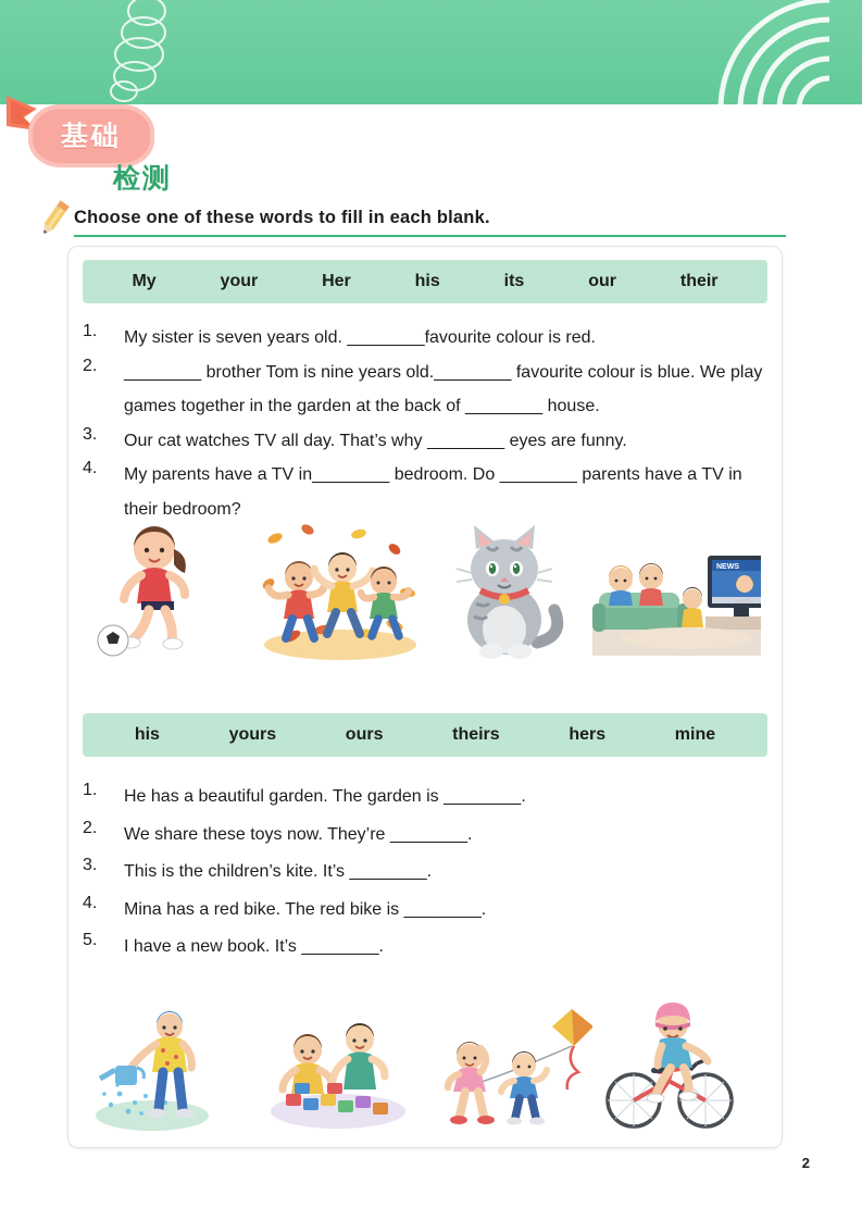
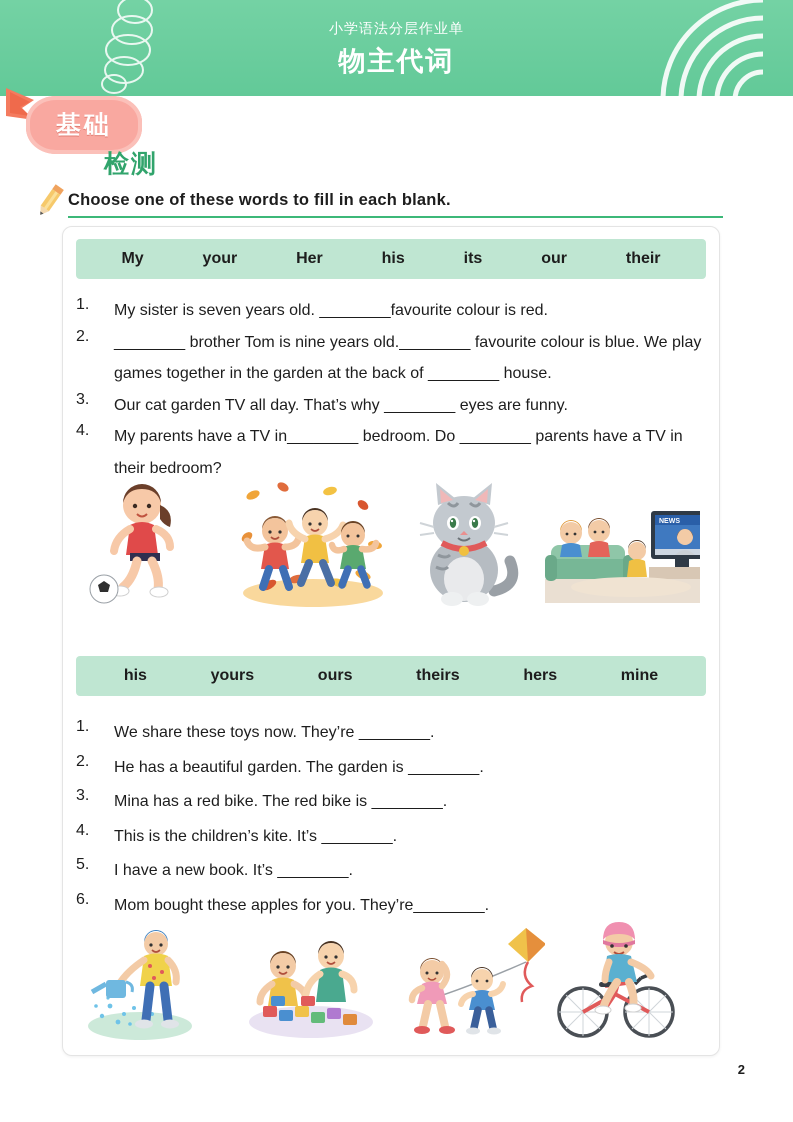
+ 小学语法分层作业单
+ 物主代词
  基础
  检测
  Choose one of these words to fill in each blank.
  My
  your
  Her
  his
  its
  our
  their
  1.
  My sister is seven years old. ________favourite colour is red.
  2.
  ________ brother Tom is nine years old.________ favourite colour is blue. We play games together in the garden at the back of ________ house.
  3.
- Our cat watches TV all day. That’s why ________ eyes are funny.
+ Our cat garden TV all day. That’s why ________ eyes are funny.
  4.
  My parents have a TV in________ bedroom. Do ________ parents have a TV in their bedroom?
  his
  yours
  ours
  theirs
  hers
  mine
  1.
- He has a beautiful garden. The garden is ________.
+ We share these toys now. They’re ________.
  2.
- We share these toys now. They’re ________.
+ He has a beautiful garden. The garden is ________.
  3.
- This is the children’s kite. It’s ________.
+ Mina has a red bike. The red bike is ________.
  4.
- Mina has a red bike. The red bike is ________.
+ This is the children’s kite. It’s ________.
  5.
  I have a new book. It’s ________.
+ 6.
+ Mom bought these apples for you. They’re________.
  2
